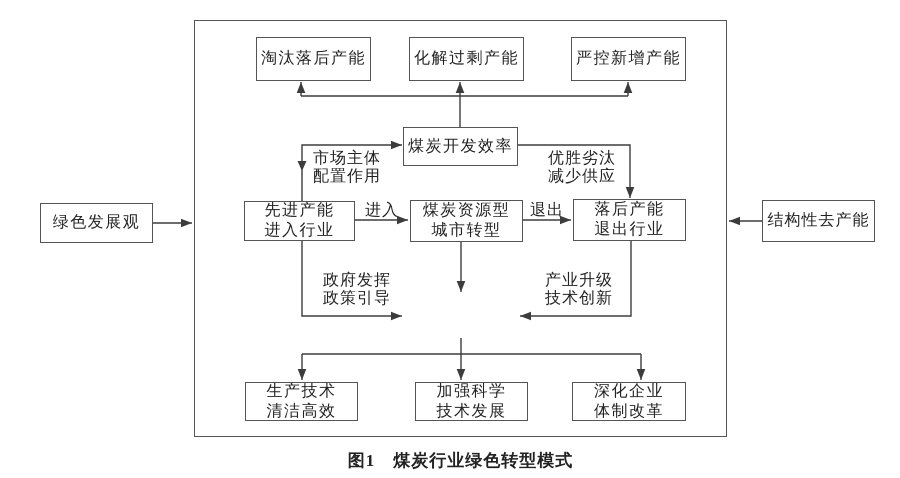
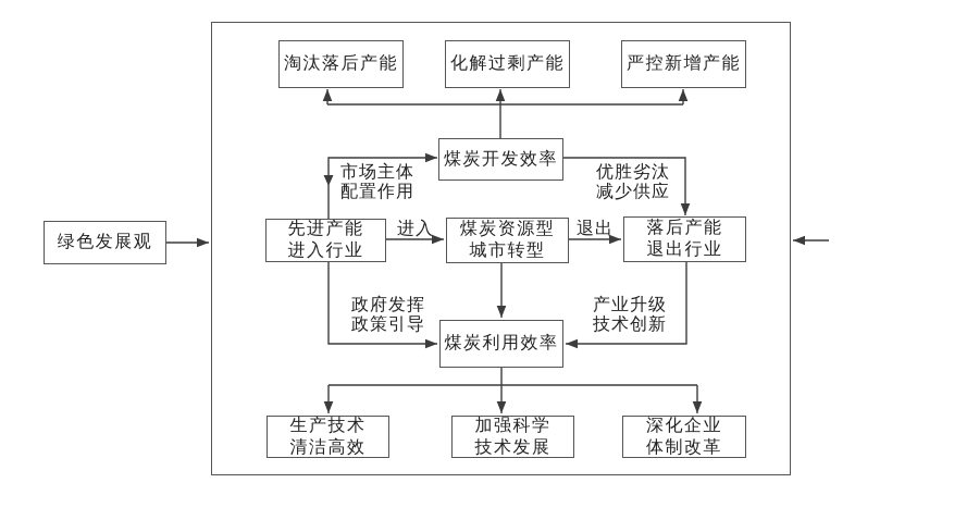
  绿色发展观
- 结构性去产能
  淘汰落后产能
  化解过剩产能
  严控新增产能
  煤炭开发效率
  先进产能
  进入行业
  煤炭资源型
  城市转型
  落后产能
  退出行业
+ 煤炭利用效率
  生产技术
  清洁高效
  加强科学
  技术发展
  深化企业
  体制改革
  市场主体
  配置作用
  优胜劣汰
  减少供应
  进入
  退出
  政府发挥
  政策引导
  产业升级
  技术创新
- 图1 煤炭行业绿色转型模式
